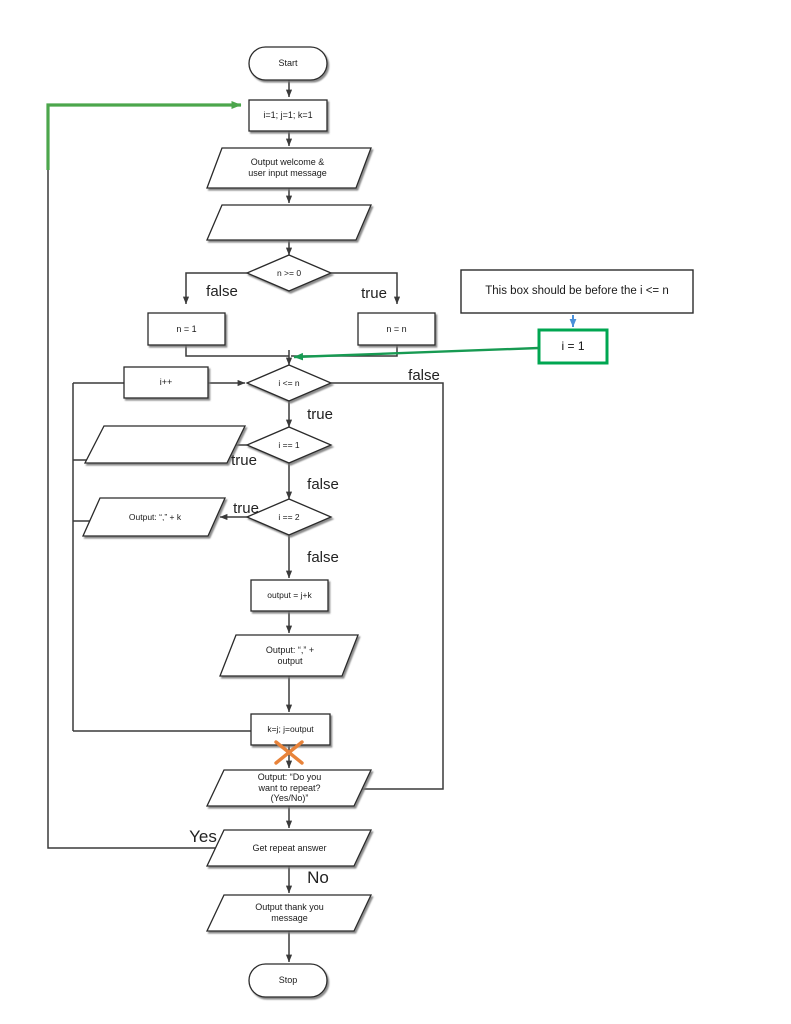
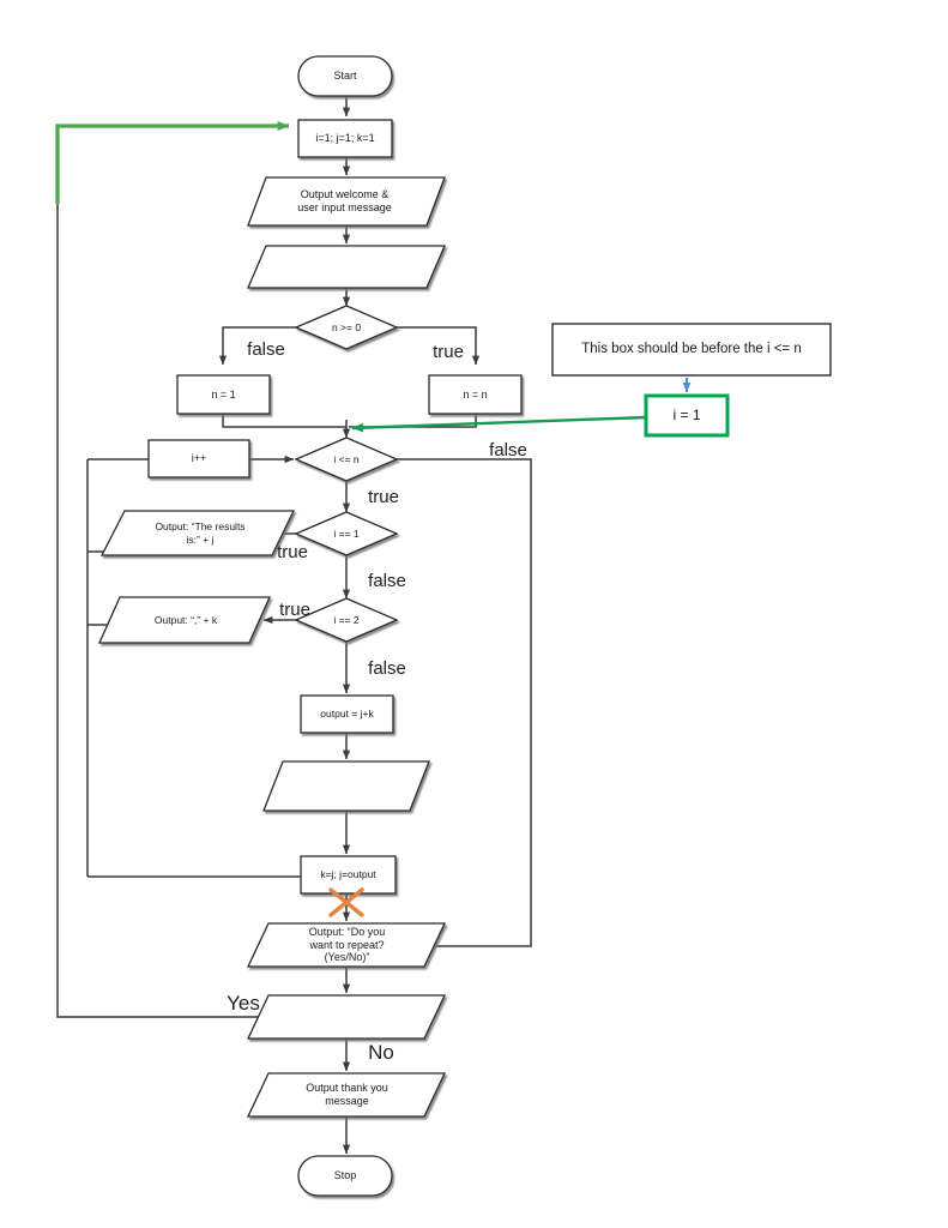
  Start
  i=1; j=1; k=1
  Output welcome &
  user input message
  n >= 0
  n = 1
  n = n
  i <= n
  i++
  i == 1
+ Output: “The results
+ is:” + j
  i == 2
  Output: “,” + k
  output = j+k
- Output: “,” +
- output
  k=j; j=output
  Output: “Do you
  want to repeat?
  (Yes/No)”
- Get repeat answer
  Output thank you
  message
  Stop
  false
  true
  false
  true
  true
  false
  true
  false
  Yes
  No
  This box should be before the i <= n
  i = 1
